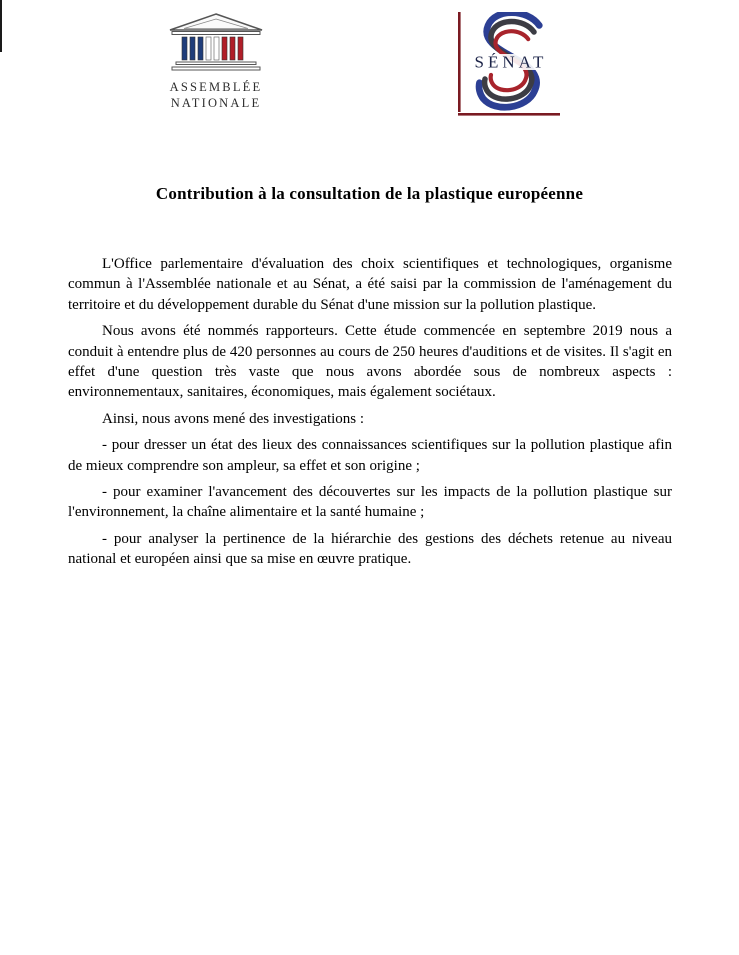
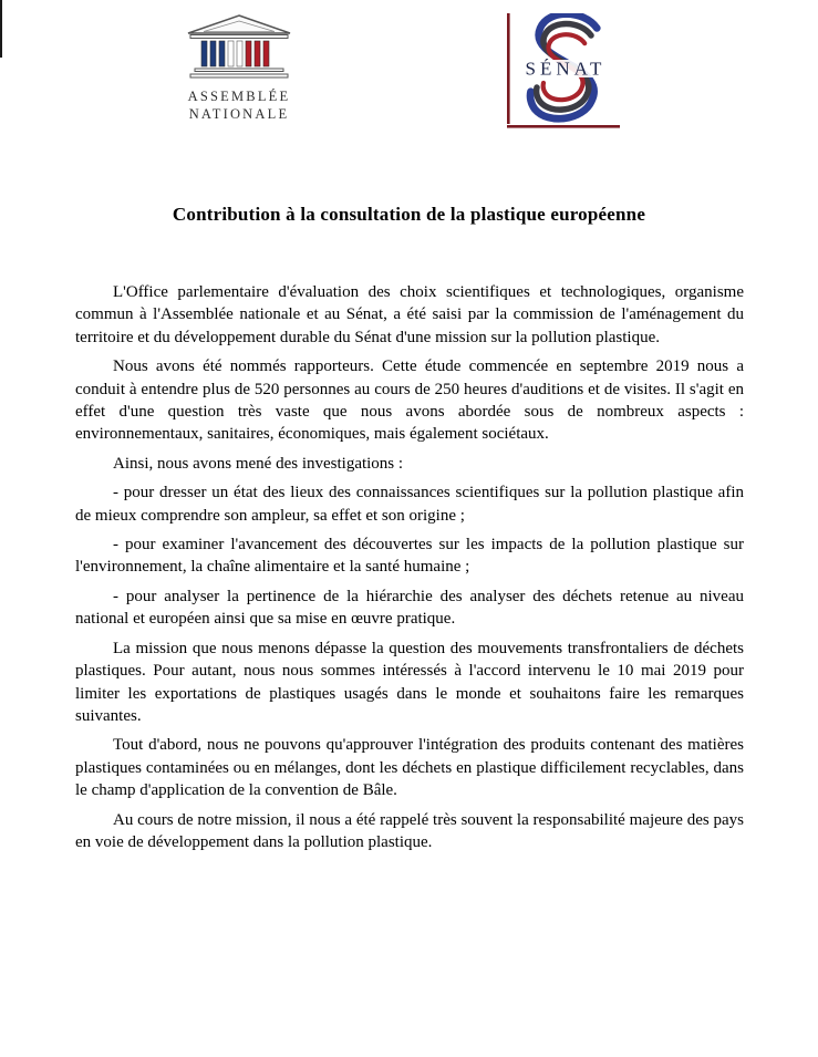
  ASSEMBLÉE
  NATIONALE
  SÉNAT
  Contribution à la consultation de la plastique européenne
  L'Office parlementaire d'évaluation des choix scientifiques et technologiques, organisme commun à l'Assemblée nationale et au Sénat, a été saisi par la commission de l'aménagement du territoire et du développement durable du Sénat d'une mission sur la pollution plastique.
- Nous avons été nommés rapporteurs. Cette étude commencée en septembre 2019 nous a conduit à entendre plus de 420 personnes au cours de 250 heures d'auditions et de visites. Il s'agit en effet d'une question très vaste que nous avons abordée sous de nombreux aspects : environnementaux, sanitaires, économiques, mais également sociétaux.
+ Nous avons été nommés rapporteurs. Cette étude commencée en septembre 2019 nous a conduit à entendre plus de 520 personnes au cours de 250 heures d'auditions et de visites. Il s'agit en effet d'une question très vaste que nous avons abordée sous de nombreux aspects : environnementaux, sanitaires, économiques, mais également sociétaux.
  Ainsi, nous avons mené des investigations :
  - pour dresser un état des lieux des connaissances scientifiques sur la pollution plastique afin de mieux comprendre son ampleur, sa effet et son origine ;
  - pour examiner l'avancement des découvertes sur les impacts de la pollution plastique sur l'environnement, la chaîne alimentaire et la santé humaine ;
- - pour analyser la pertinence de la hiérarchie des gestions des déchets retenue au niveau national et européen ainsi que sa mise en œuvre pratique.
+ - pour analyser la pertinence de la hiérarchie des analyser des déchets retenue au niveau national et européen ainsi que sa mise en œuvre pratique.
+ La mission que nous menons dépasse la question des mouvements transfrontaliers de déchets plastiques. Pour autant, nous nous sommes intéressés à l'accord intervenu le 10 mai 2019 pour limiter les exportations de plastiques usagés dans le monde et souhaitons faire les remarques suivantes.
+ Tout d'abord, nous ne pouvons qu'approuver l'intégration des produits contenant des matières plastiques contaminées ou en mélanges, dont les déchets en plastique difficilement recyclables, dans le champ d'application de la convention de Bâle.
+ Au cours de notre mission, il nous a été rappelé très souvent la responsabilité majeure des pays en voie de développement dans la pollution plastique.
